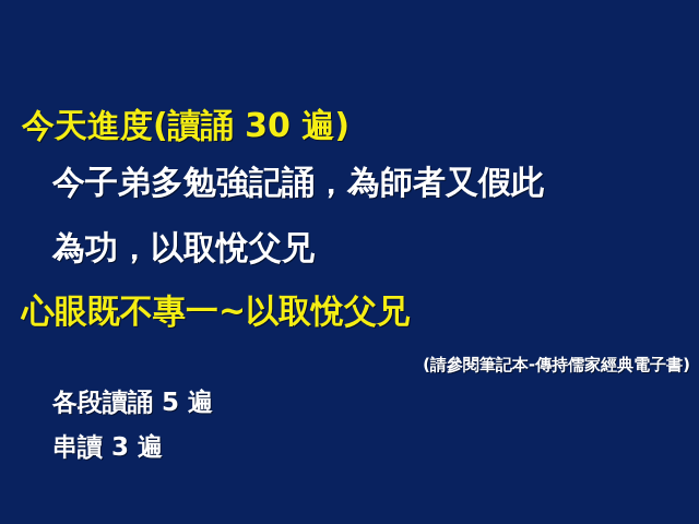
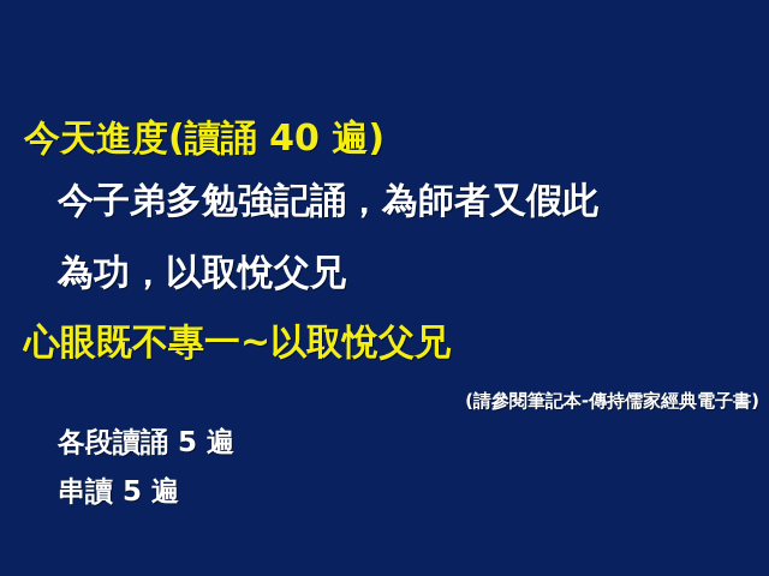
- 今天進度(讀誦 30 遍)
+ 今天進度(讀誦 40 遍)
  今子弟多勉強記誦，為師者又假此
  為功，以取悅父兄
  心眼既不專一~以取悅父兄
  (請參閱筆記本-傳持儒家經典電子書)
  各段讀誦 5 遍
- 串讀 3 遍
+ 串讀 5 遍
